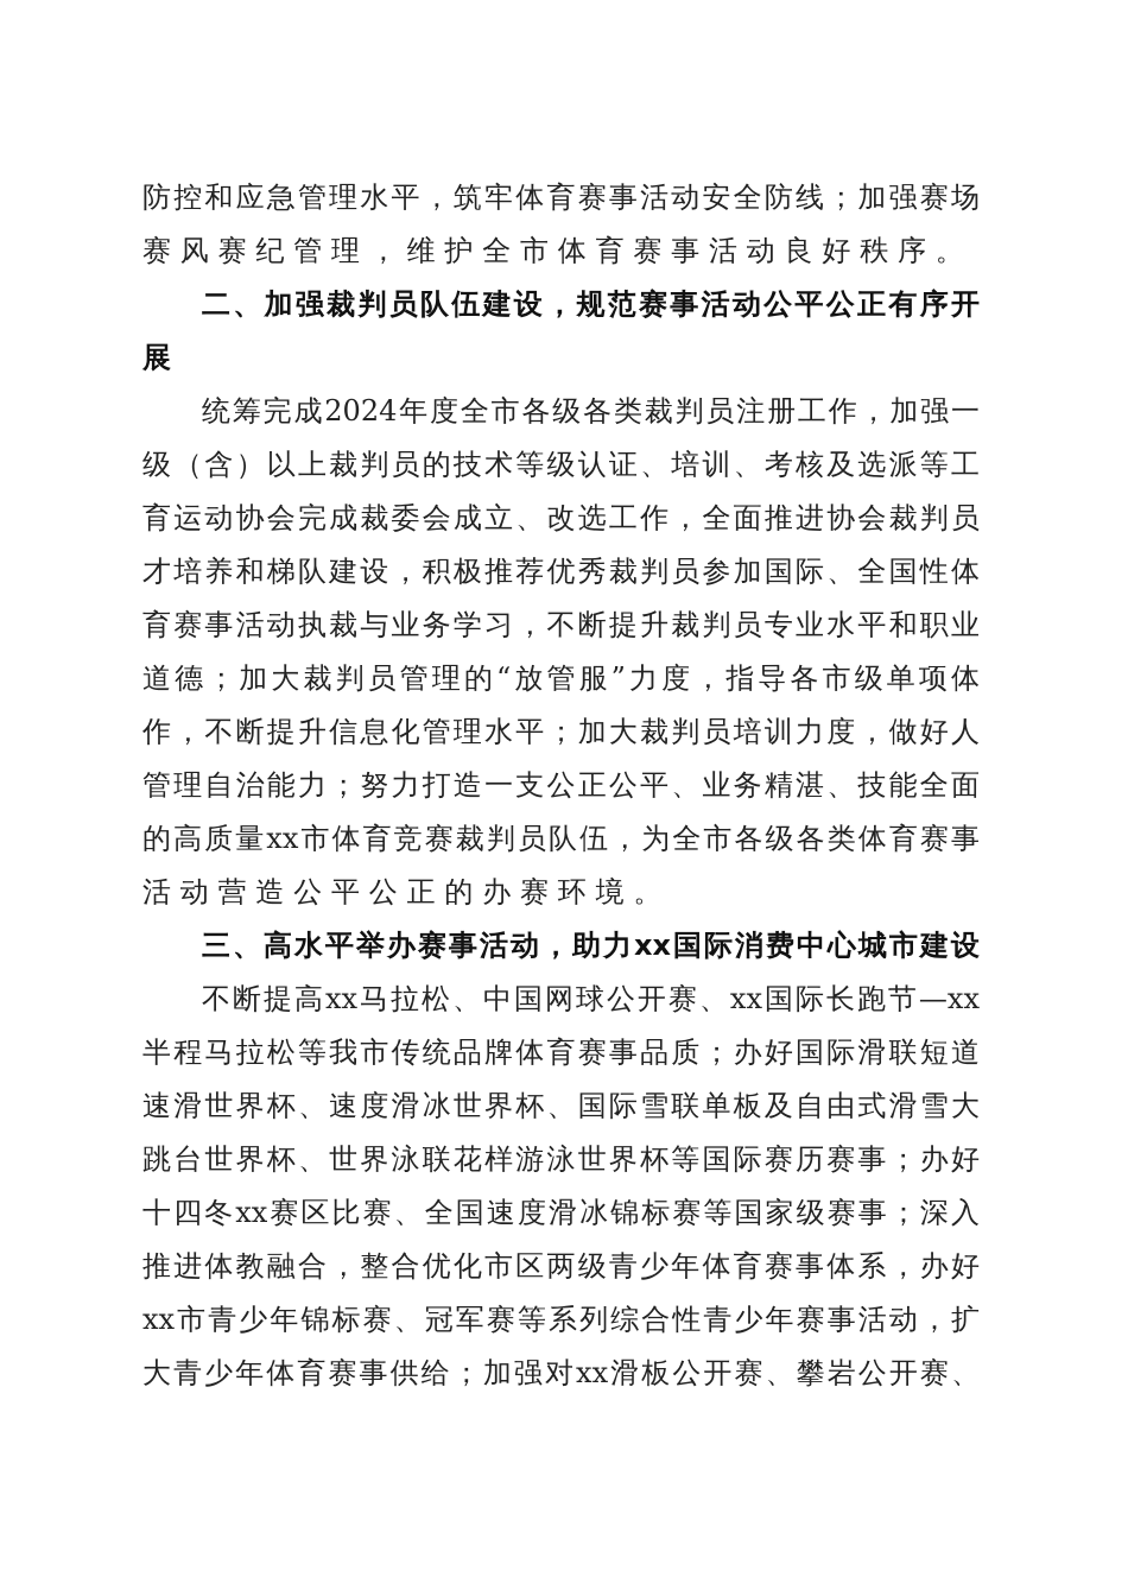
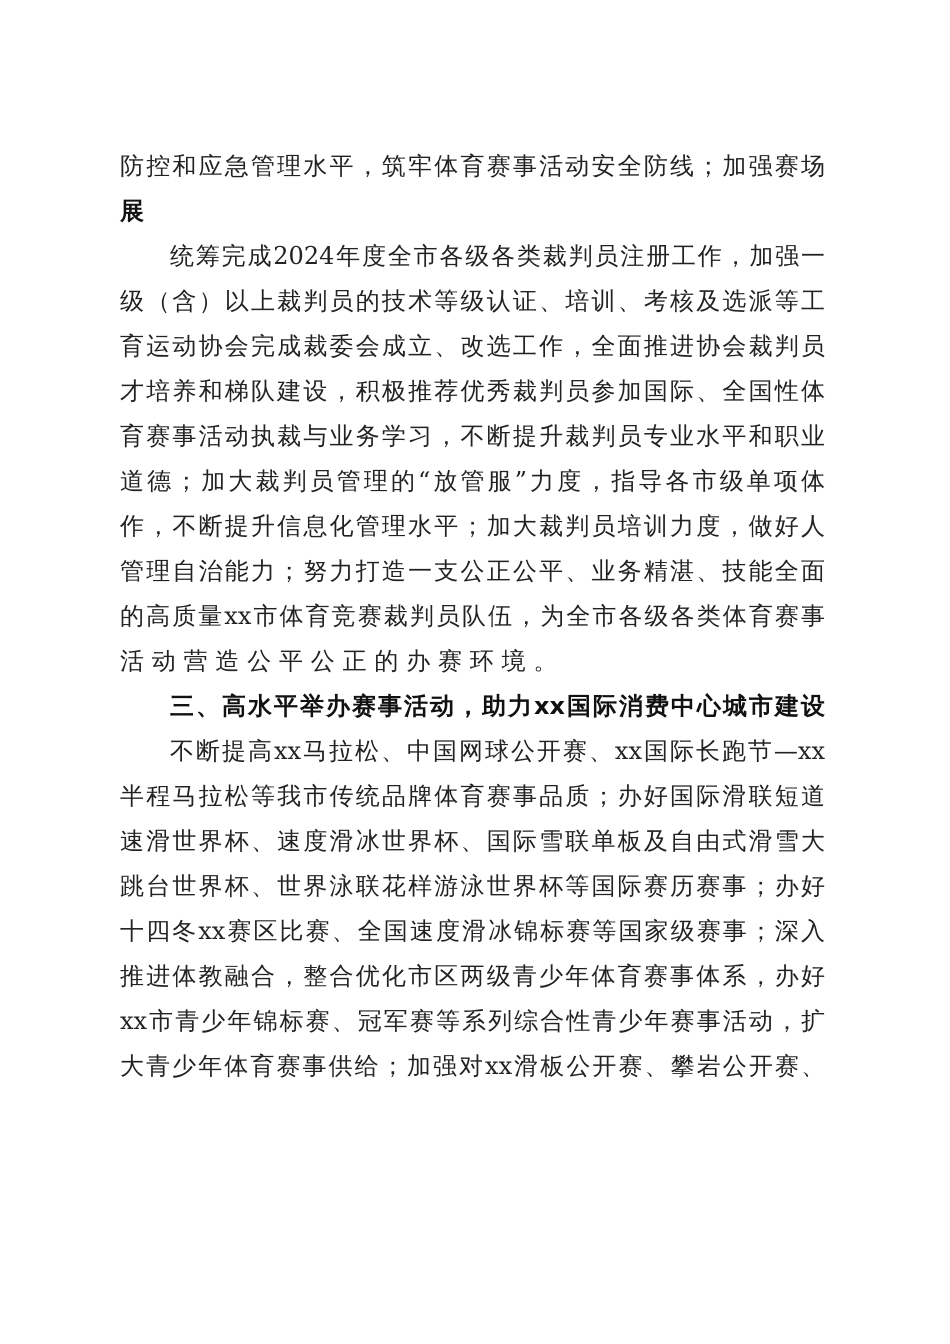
  防控和应急管理水平，筑牢体育赛事活动安全防线；加强赛场
- 赛风赛纪管理，维护全市体育赛事活动良好秩序。
- 二、加强裁判员队伍建设，规范赛事活动公平公正有序开
  展
  统筹完成2024年度全市各级各类裁判员注册工作，加强一
  级（含）以上裁判员的技术等级认证、培训、考核及选派等工
  育运动协会完成裁委会成立、改选工作，全面推进协会裁判员
  才培养和梯队建设，积极推荐优秀裁判员参加国际、全国性体
  育赛事活动执裁与业务学习，不断提升裁判员专业水平和职业
  道德；加大裁判员管理的“放管服”力度，指导各市级单项体
  作，不断提升信息化管理水平；加大裁判员培训力度，做好人
  管理自治能力；努力打造一支公正公平、业务精湛、技能全面
  的高质量xx市体育竞赛裁判员队伍，为全市各级各类体育赛事
  活动营造公平公正的办赛环境。
  三、高水平举办赛事活动，助力xx国际消费中心城市建设
  不断提高xx马拉松、中国网球公开赛、xx国际长跑节—xx
  半程马拉松等我市传统品牌体育赛事品质；办好国际滑联短道
  速滑世界杯、速度滑冰世界杯、国际雪联单板及自由式滑雪大
  跳台世界杯、世界泳联花样游泳世界杯等国际赛历赛事；办好
  十四冬xx赛区比赛、全国速度滑冰锦标赛等国家级赛事；深入
  推进体教融合，整合优化市区两级青少年体育赛事体系，办好
  xx市青少年锦标赛、冠军赛等系列综合性青少年赛事活动，扩
  大青少年体育赛事供给；加强对xx滑板公开赛、攀岩公开赛、
